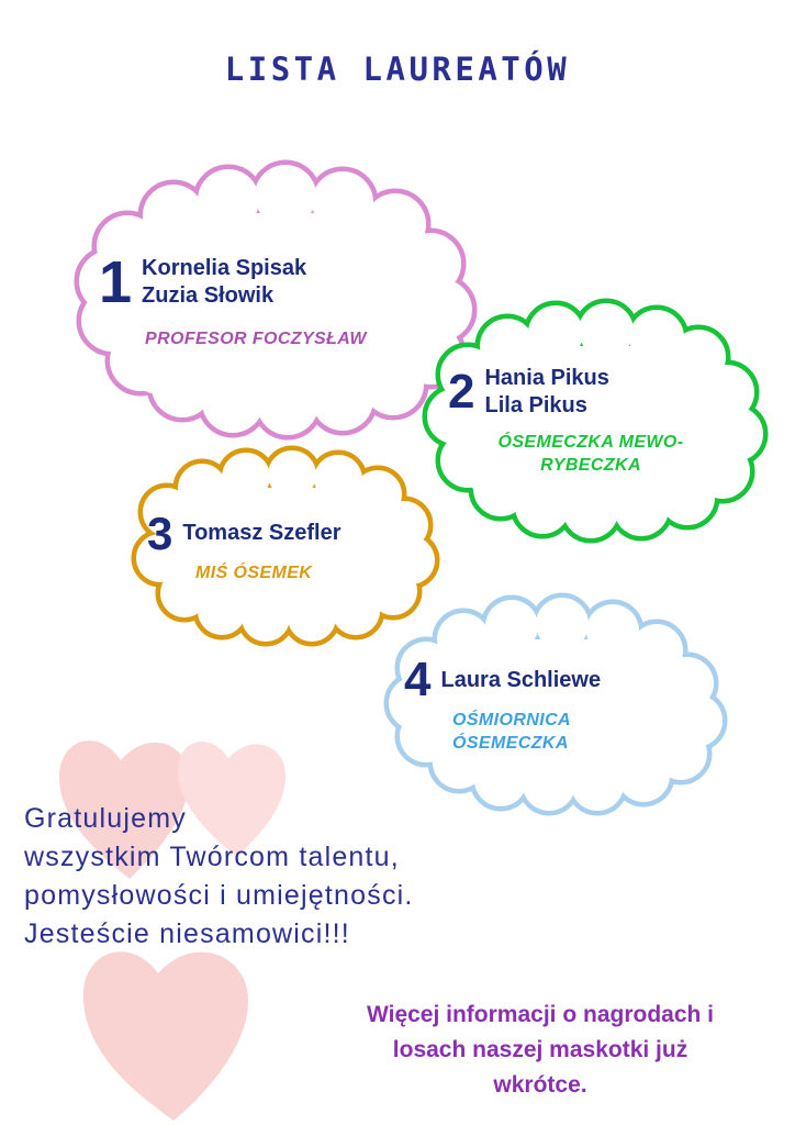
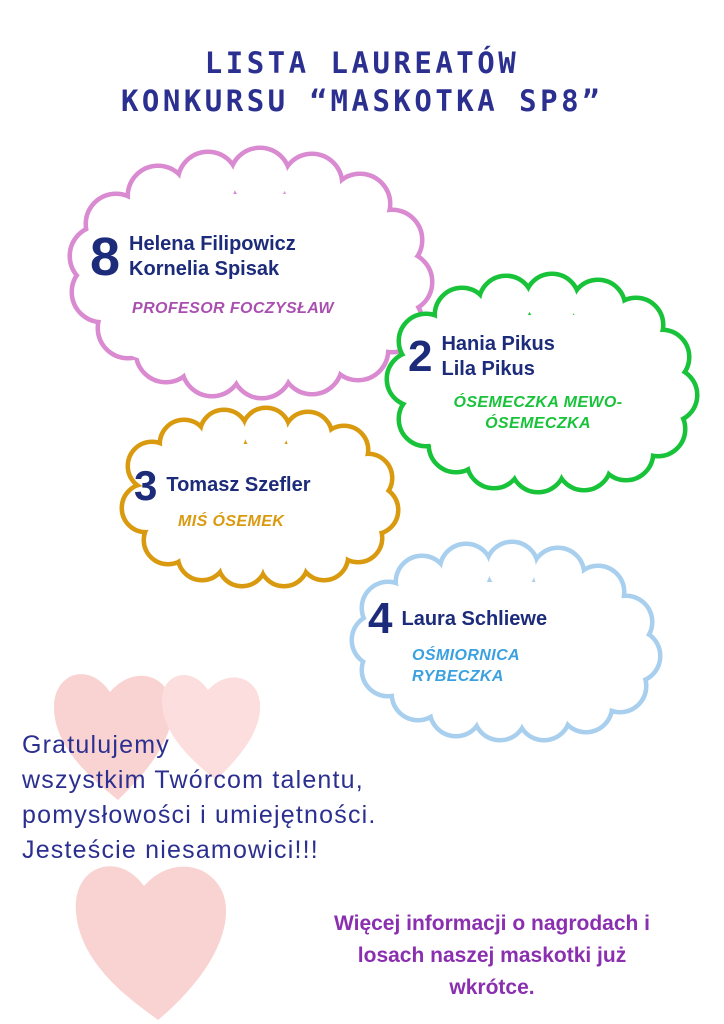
  LISTA LAUREATÓW
+ KONKURSU “MASKOTKA SP8”
- 1
+ 8
+ Helena Filipowicz
  Kornelia Spisak
- Zuzia Słowik
  PROFESOR FOCZYSŁAW
  2
  Hania Pikus
  Lila Pikus
  ÓSEMECZKA MEWO-
- RYBECZKA
+ ÓSEMECZKA
  3
  Tomasz Szefler
  MIŚ ÓSEMEK
  4
  Laura Schliewe
  OŚMIORNICA
- ÓSEMECZKA
+ RYBECZKA
  Gratulujemy
  wszystkim Twórcom talentu,
  pomysłowości i umiejętności.
  Jesteście niesamowici!!!
  Więcej informacji o nagrodach i
  losach naszej maskotki już
  wkrótce.
